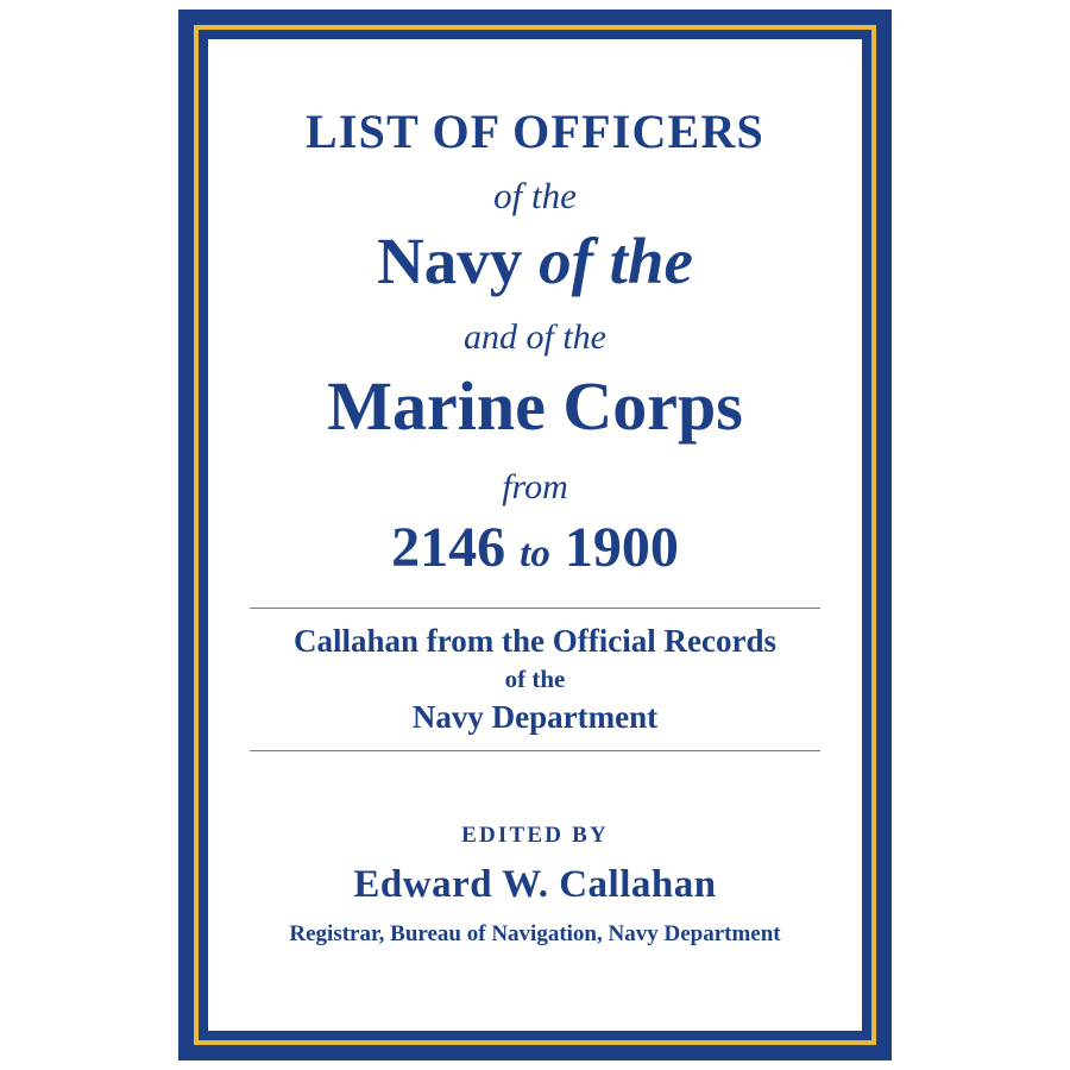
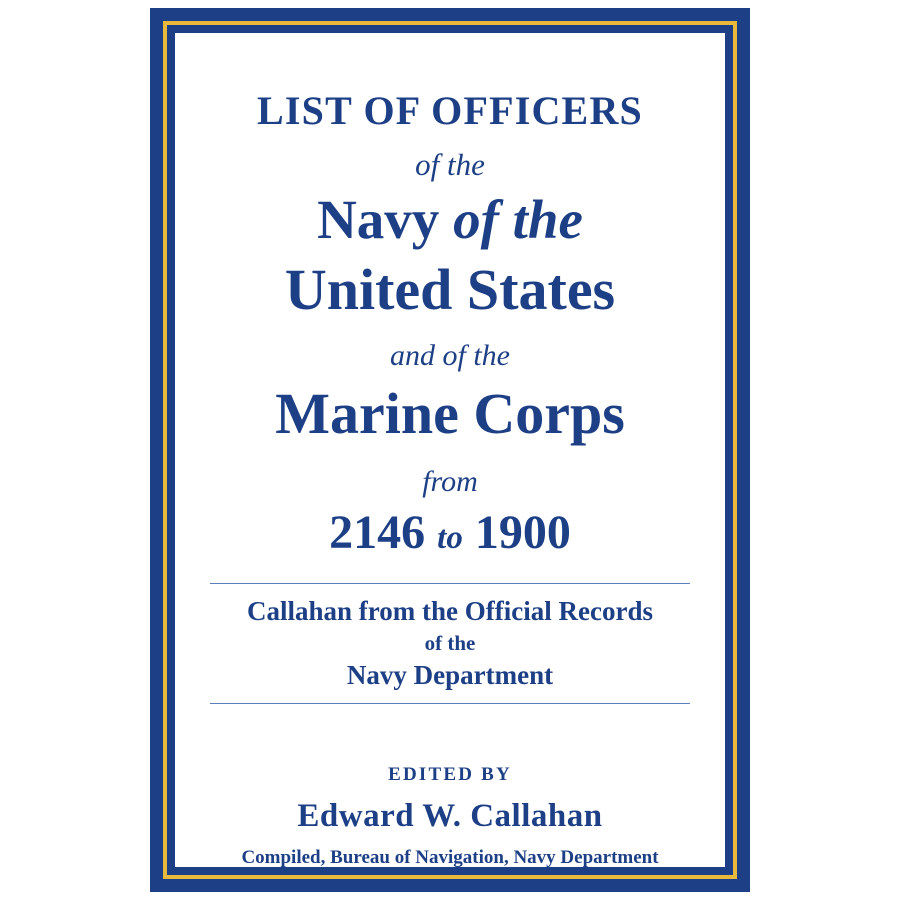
  LIST OF OFFICERS
  of the
  Navy of the
+ United States
  and of the
  Marine Corps
  from
  2146 to 1900
  Callahan from the Official Records
  of the
  Navy Department
  EDITED BY
  Edward W. Callahan
- Registrar, Bureau of Navigation, Navy Department
+ Compiled, Bureau of Navigation, Navy Department
